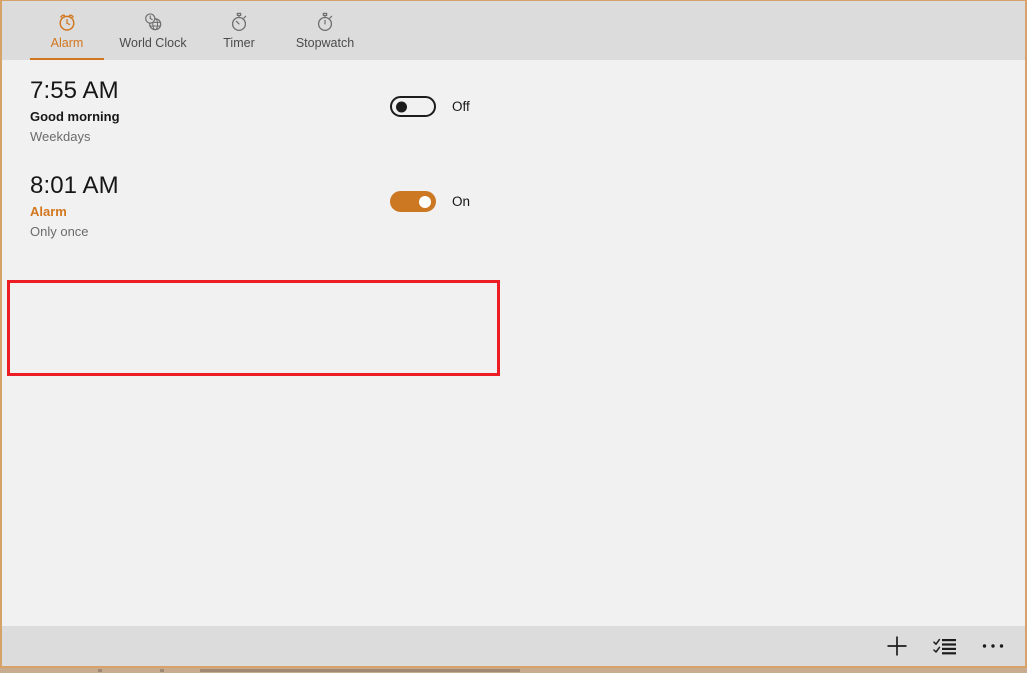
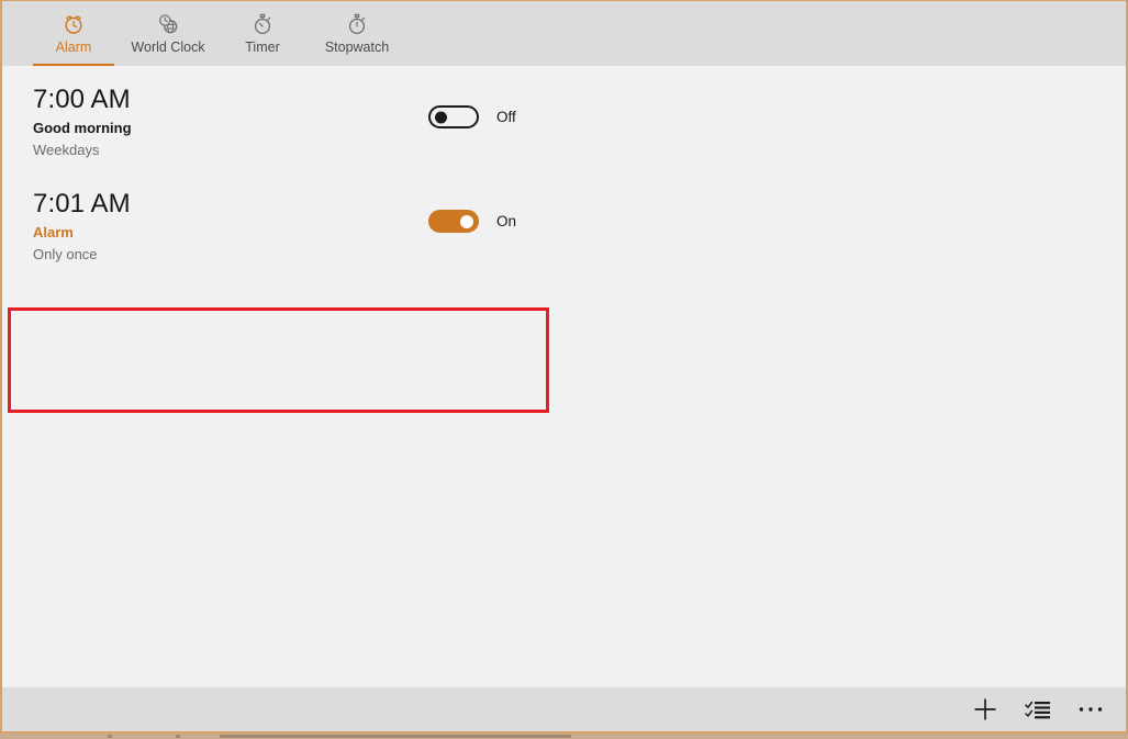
  Alarm
  World Clock
  Timer
  Stopwatch
- 7:55 AM
+ 7:00 AM
  Good morning
  Weekdays
  Off
- 8:01 AM
+ 7:01 AM
  Alarm
  Only once
  On
